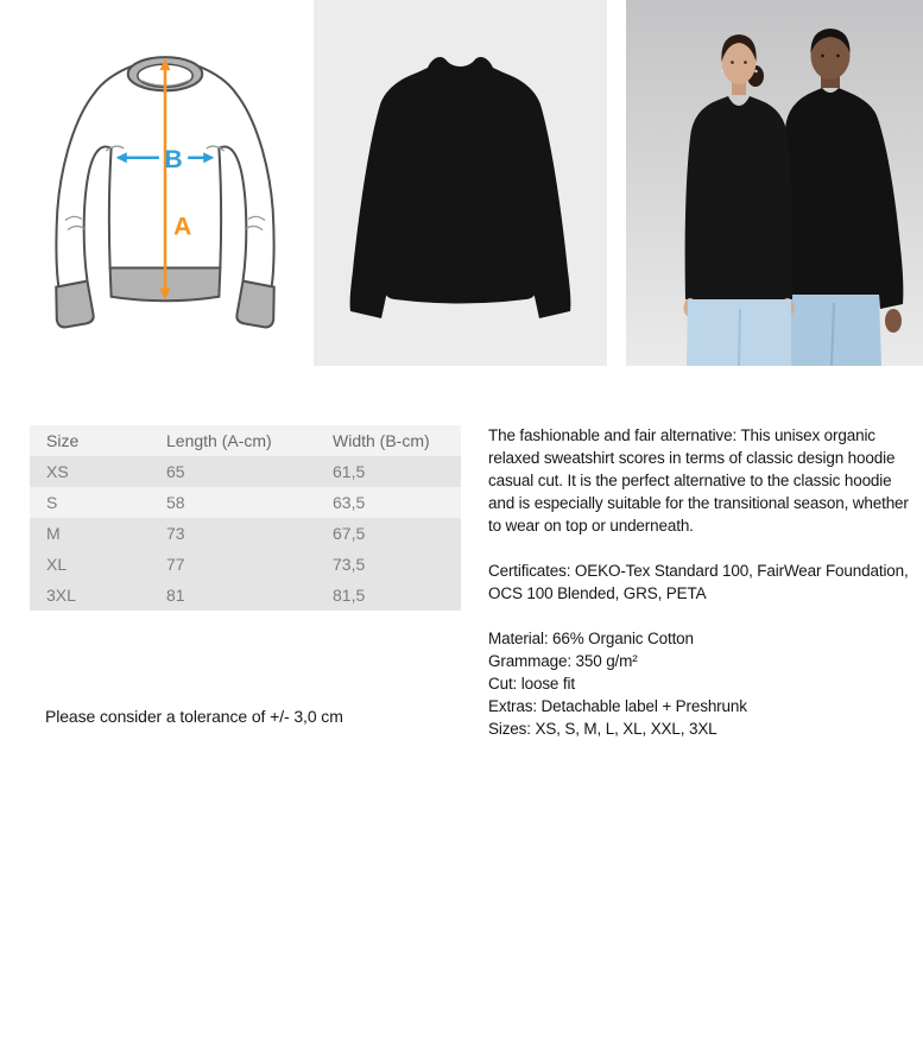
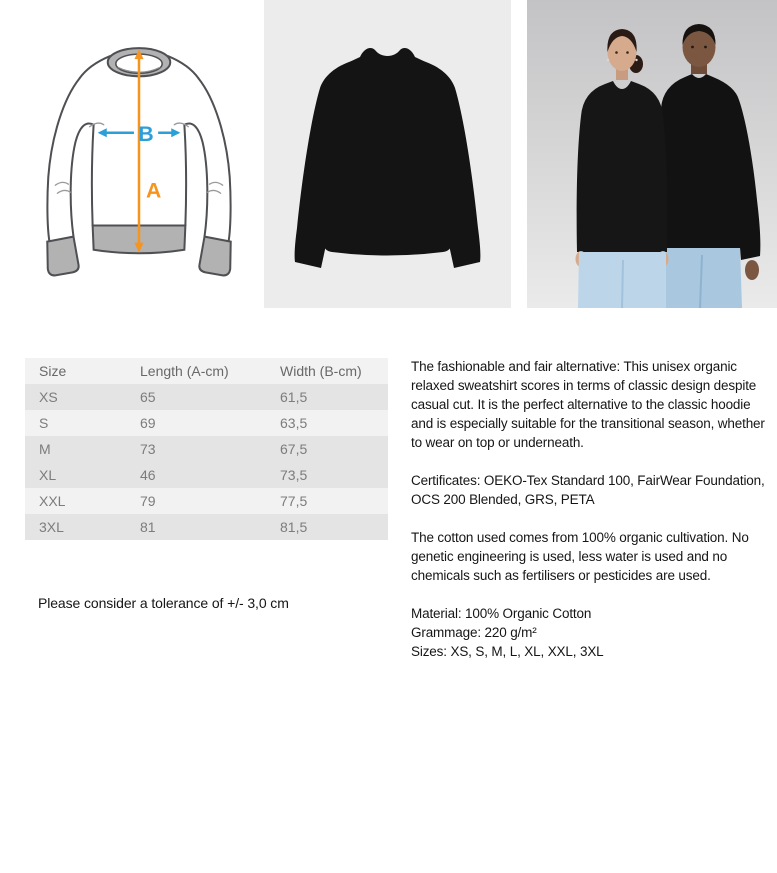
  A
  B
  Size	Length (A-cm)	Width (B-cm)
  XS	65	61,5
- S	58	63,5
+ S	69	63,5
  M	73	67,5
- XL	77	73,5
+ XL	46	73,5
+ XXL	79	77,5
  3XL	81	81,5
  Please consider a tolerance of +/- 3,0 cm
- The fashionable and fair alternative: This unisex organic relaxed sweatshirt scores in terms of classic design hoodie casual cut. It is the perfect alternative to the classic hoodie and is especially suitable for the transitional season, whether to wear on top or underneath.
+ The fashionable and fair alternative: This unisex organic relaxed sweatshirt scores in terms of classic design despite casual cut. It is the perfect alternative to the classic hoodie and is especially suitable for the transitional season, whether to wear on top or underneath.
- Certificates: OEKO-Tex Standard 100, FairWear Foundation, OCS 100 Blended, GRS, PETA
+ Certificates: OEKO-Tex Standard 100, FairWear Foundation, OCS 200 Blended, GRS, PETA
+ The cotton used comes from 100% organic cultivation. No genetic engineering is used, less water is used and no chemicals such as fertilisers or pesticides are used.
- Material: 66% Organic Cotton
+ Material: 100% Organic Cotton
- Grammage: 350 g/m²
+ Grammage: 220 g/m²
- Cut: loose fit
- Extras: Detachable label + Preshrunk
  Sizes: XS, S, M, L, XL, XXL, 3XL
